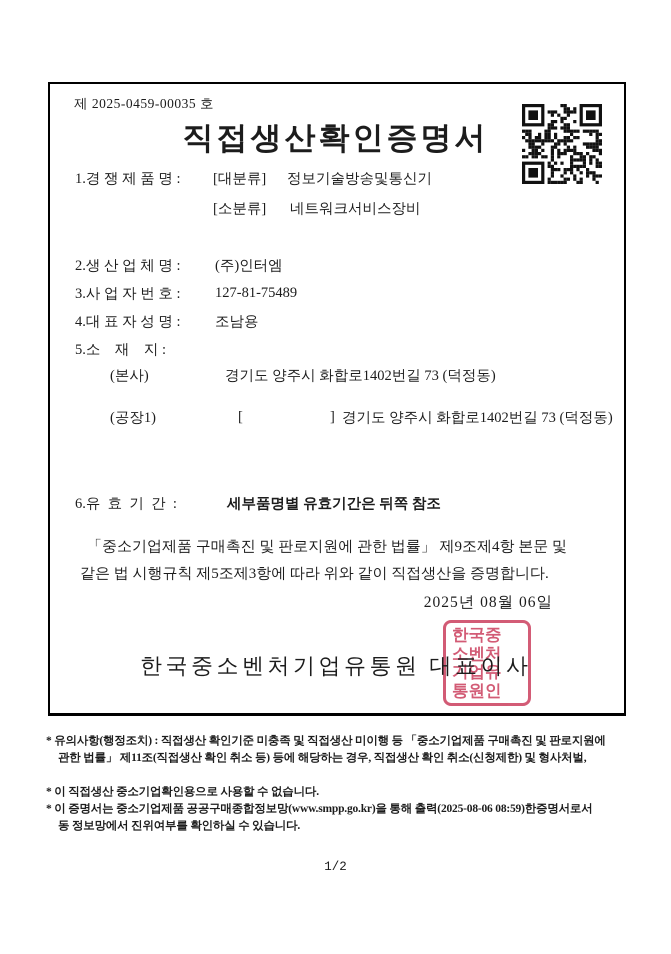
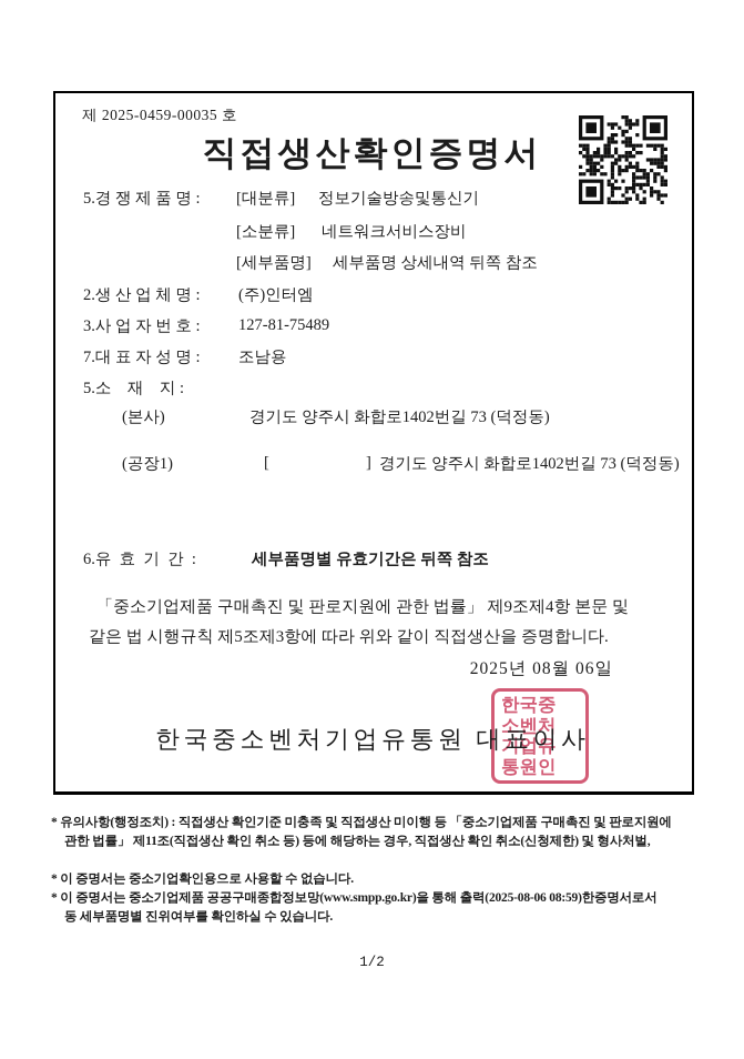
  제 2025-0459-00035 호
  직접생산확인증명서
- 1.경 쟁 제 품 명 :
+ 5.경 쟁 제 품 명 :
  [대분류]
  정보기술방송및통신기
  [소분류]
  네트워크서비스장비
+ [세부품명]
+ 세부품명 상세내역 뒤쪽 참조
  2.생 산 업 체 명 :
  (주)인터엠
  3.사 업 자 번 호 :
  127-81-75489
- 4.대 표 자 성 명 :
+ 7.대 표 자 성 명 :
  조남용
  5.소 재 지 :
  (본사)
  경기도 양주시 화합로1402번길 73 (덕정동)
  (공장1)
  [
  ]
  경기도 양주시 화합로1402번길 73 (덕정동)
  6.유 효 기 간 :
  세부품명별 유효기간은 뒤쪽 참조
  「중소기업제품 구매촉진 및 판로지원에 관한 법률」 제9조제4항 본문 및
  같은 법 시행규칙 제5조제3항에 따라 위와 같이 직접생산을 증명합니다.
  2025년 08월 06일
  한국중소벤처기업유통원 대표이사
  한국중
  소벤처
  기업유
  통원인
  * 유의사항(행정조치) : 직접생산 확인기준 미충족 및 직접생산 미이행 등 「중소기업제품 구매촉진 및 판로지원에
  관한 법률」 제11조(직접생산 확인 취소 등) 등에 해당하는 경우, 직접생산 확인 취소(신청제한) 및 형사처벌,
- * 이 직접생산 중소기업확인용으로 사용할 수 없습니다.
+ * 이 증명서는 중소기업확인용으로 사용할 수 없습니다.
  * 이 증명서는 중소기업제품 공공구매종합정보망(www.smpp.go.kr)을 통해 출력(2025-08-06 08:59)한증명서로서
- 동 정보망에서 진위여부를 확인하실 수 있습니다.
+ 동 세부품명별 진위여부를 확인하실 수 있습니다.
  1/2
